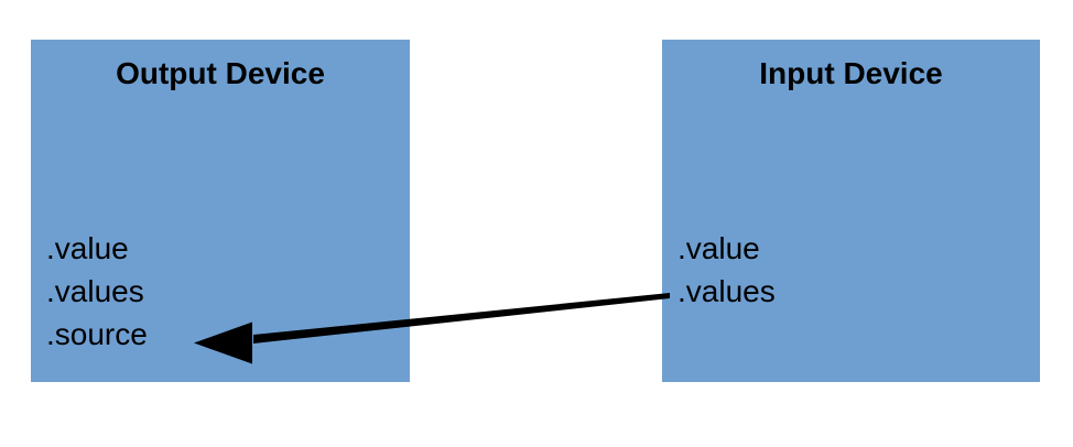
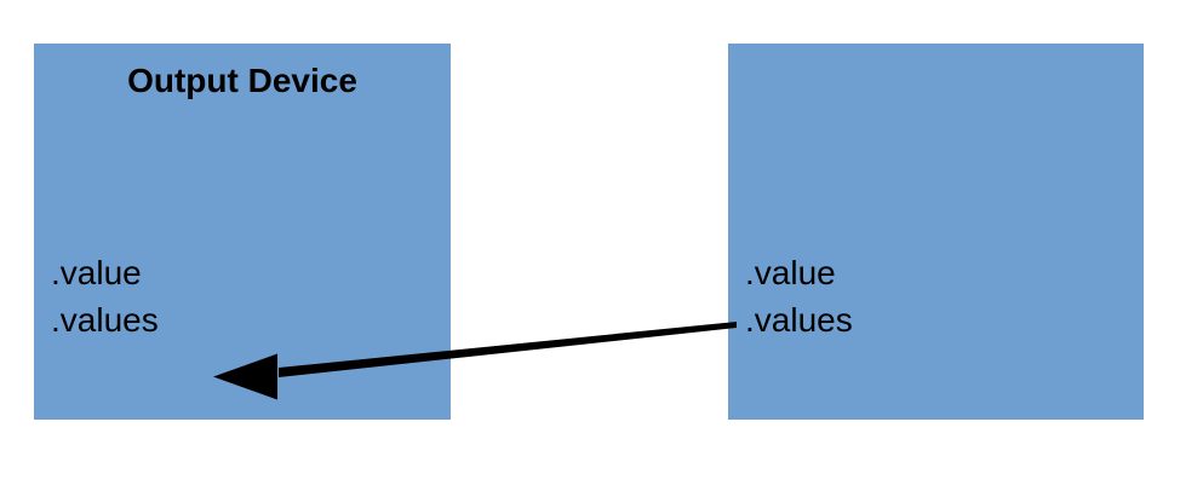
  Output Device
  .value
  .values
- .source
- Input Device
  .value
  .values
